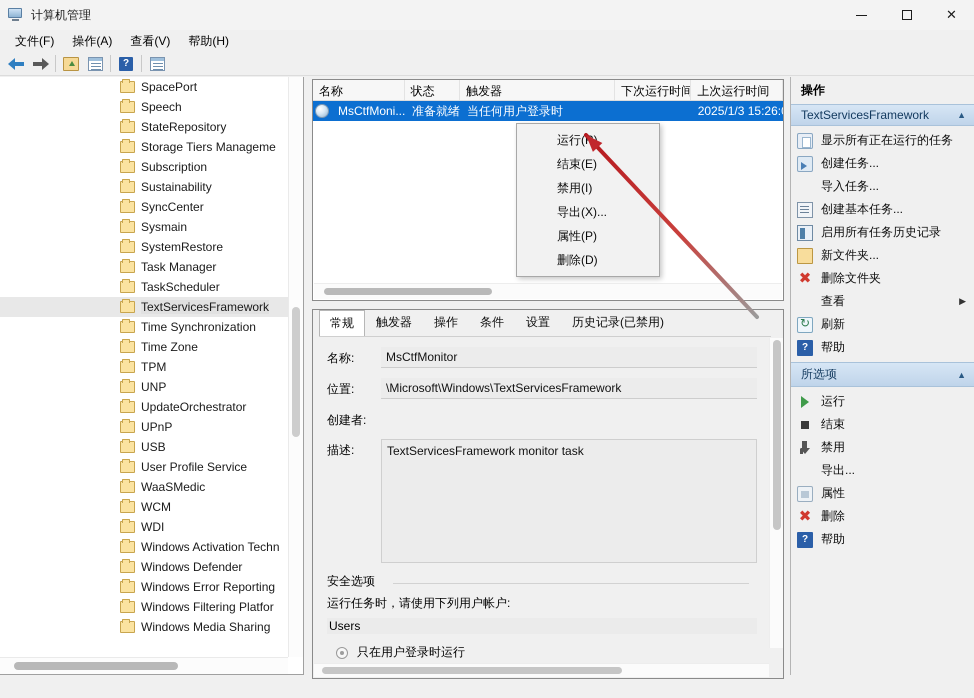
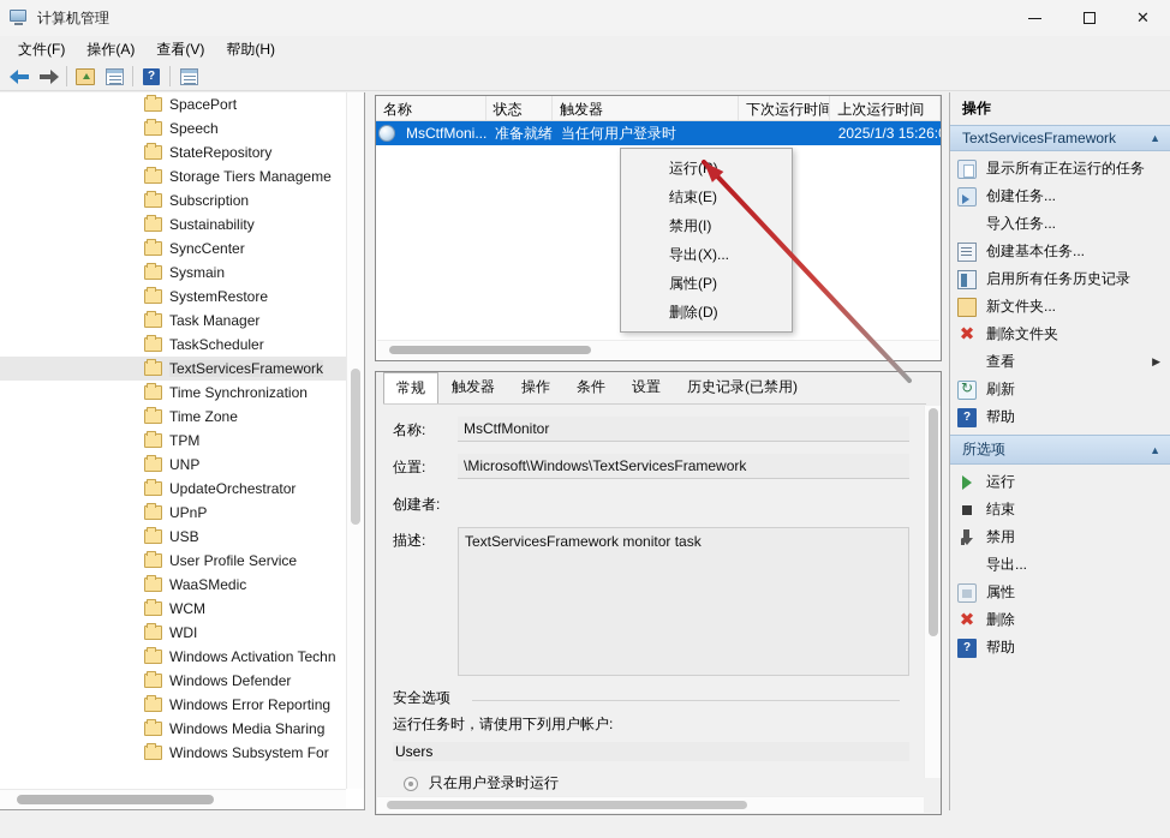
  计算机管理
  ✕
  文件(F)
  操作(A)
  查看(V)
  帮助(H)
  ?
  SpacePort
  Speech
  StateRepository
  Storage Tiers Manageme
  Subscription
  Sustainability
  SyncCenter
  Sysmain
  SystemRestore
  Task Manager
  TaskScheduler
  TextServicesFramework
  Time Synchronization
  Time Zone
  TPM
  UNP
  UpdateOrchestrator
  UPnP
  USB
  User Profile Service
  WaaSMedic
  WCM
  WDI
  Windows Activation Techn
  Windows Defender
  Windows Error Reporting
- Windows Filtering Platfor
  Windows Media Sharing
+ Windows Subsystem For
  名称
  状态
  触发器
  下次运行时间
  上次运行时间
  MsCtfMoni...
  准备就绪
  当任何用户登录时
  2025/1/3 15:26:
  常规
  触发器
  操作
  条件
  设置
  历史记录(已禁用)
  名称:
  MsCtfMonitor
  位置:
  \Microsoft\Windows\TextServicesFramework
  创建者:
  描述:
  TextServicesFramework monitor task
  安全选项
  运行任务时，请使用下列用户帐户:
  Users
  只在用户登录时运行
  操作
  TextServicesFramework
  ▲
  显示所有正在运行的任务
  创建任务...
  导入任务...
  创建基本任务...
  启用所有任务历史记录
  新文件夹...
  ✖
  删除文件夹
  查看
  ▶
  刷新
  ?
  帮助
  所选项
  ▲
  运行
  结束
  禁用
  导出...
  属性
  ✖
  删除
  ?
  帮助
  结束(E)
  禁用(I)
  导出(X)...
  属性(P)
  删除(D)
